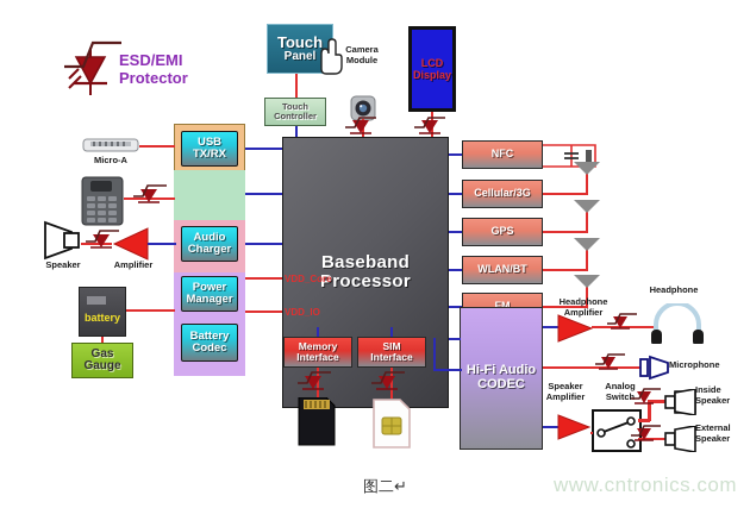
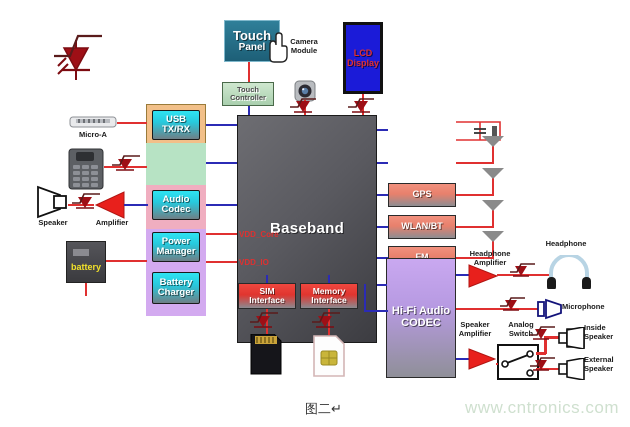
- ESD/EMI
- Protector
  Touch
  Panel
  Touch
  Controller
  Camera
  Module
  LCD
  Display
  Baseband
- Processor
  VDD_Core
  VDD_IO
  USB
  TX/RX
  Audio
- Charger
+ Codec
  Power
  Manager
  Battery
- Codec
+ Charger
  Micro-A
  Speaker
  Amplifier
  battery
- Gas
- Gauge
- NFC
- Cellular/3G
  GPS
  WLAN/BT
- Memory
+ SIM
  Interface
- SIM
+ Memory
  Interface
  Hi-Fi Audio
  CODEC
  Headphone
  Amplifier
  Headphone
  Microphone
  Speaker
  Amplifier
  Analog
  Switch
  Inside
  Speaker
  External
  Speaker
  图二↵
  www.cntronics.com
